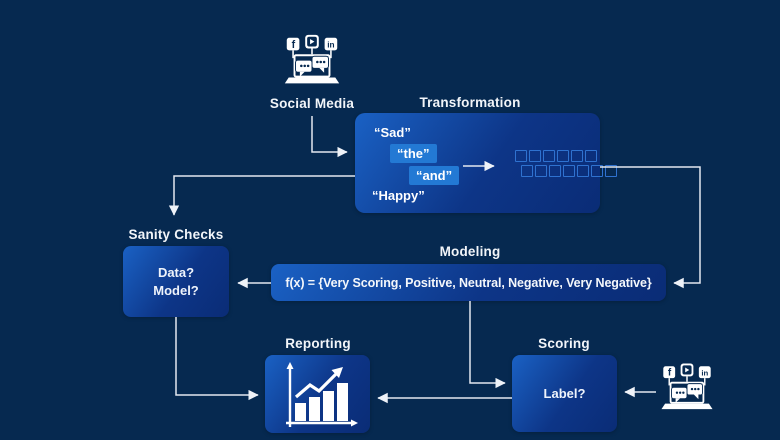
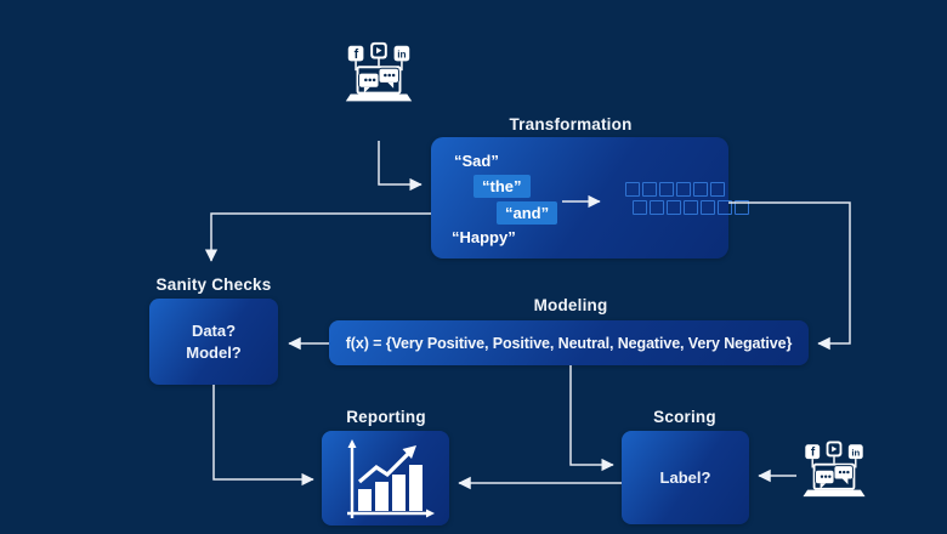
  f
  in
- Social Media
  Transformation
  “Sad”
  “the”
  “and”
  “Happy”
  Sanity Checks
  Data?
  Model?
  Modeling
- f(x) = {Very Scoring, Positive, Neutral, Negative, Very Negative}
+ f(x) = {Very Positive, Positive, Neutral, Negative, Very Negative}
  Reporting
  Scoring
  Label?
  f
  in
